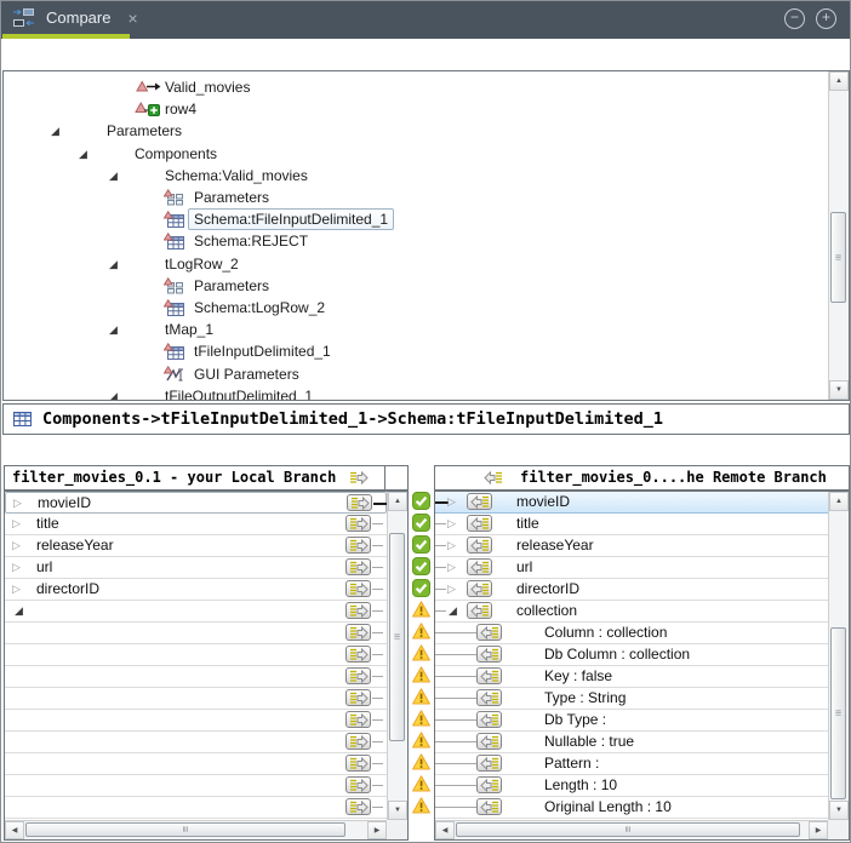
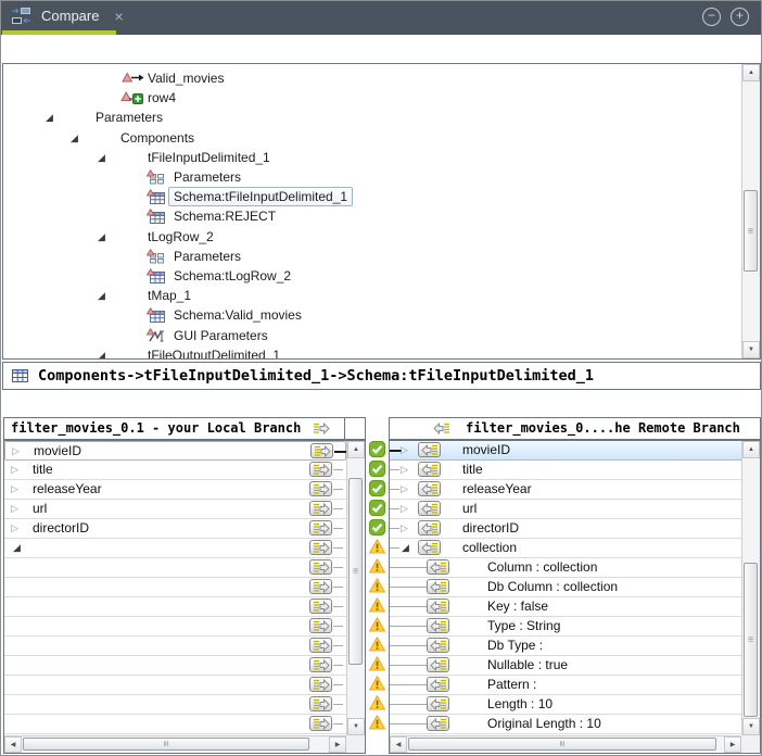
  Compare
  ×
  −
  +
  Valid_movies
  row4
  ◢
  Parameters
  ◢
  Components
  ◢
- Schema:Valid_movies
+ tFileInputDelimited_1
  Parameters
  Schema:tFileInputDelimited_1
  Schema:REJECT
  ◢
  tLogRow_2
  Parameters
  Schema:tLogRow_2
  ◢
  tMap_1
- tFileInputDelimited_1
+ Schema:Valid_movies
  GUI Parameters
  ◢
  tFileOutputDelimited_1
  ≡
  Components->tFileInputDelimited_1->Schema:tFileInputDelimited_1
  filter_movies_0.1 - your Local Branch
  filter_movies_0....he Remote Branch
  ▷
  movieID
  ▷
  title
  ▷
  releaseYear
  ▷
  url
  ▷
  directorID
  ◢
  ≡
  ▷
  movieID
  ▷
  title
  ▷
  releaseYear
  ▷
  url
  ▷
  directorID
  ◢
  collection
  Column : collection
  Db Column : collection
  Key : false
  Type : String
  Db Type :
  Nullable : true
  Pattern :
  Length : 10
  Original Length : 10
  ≡
